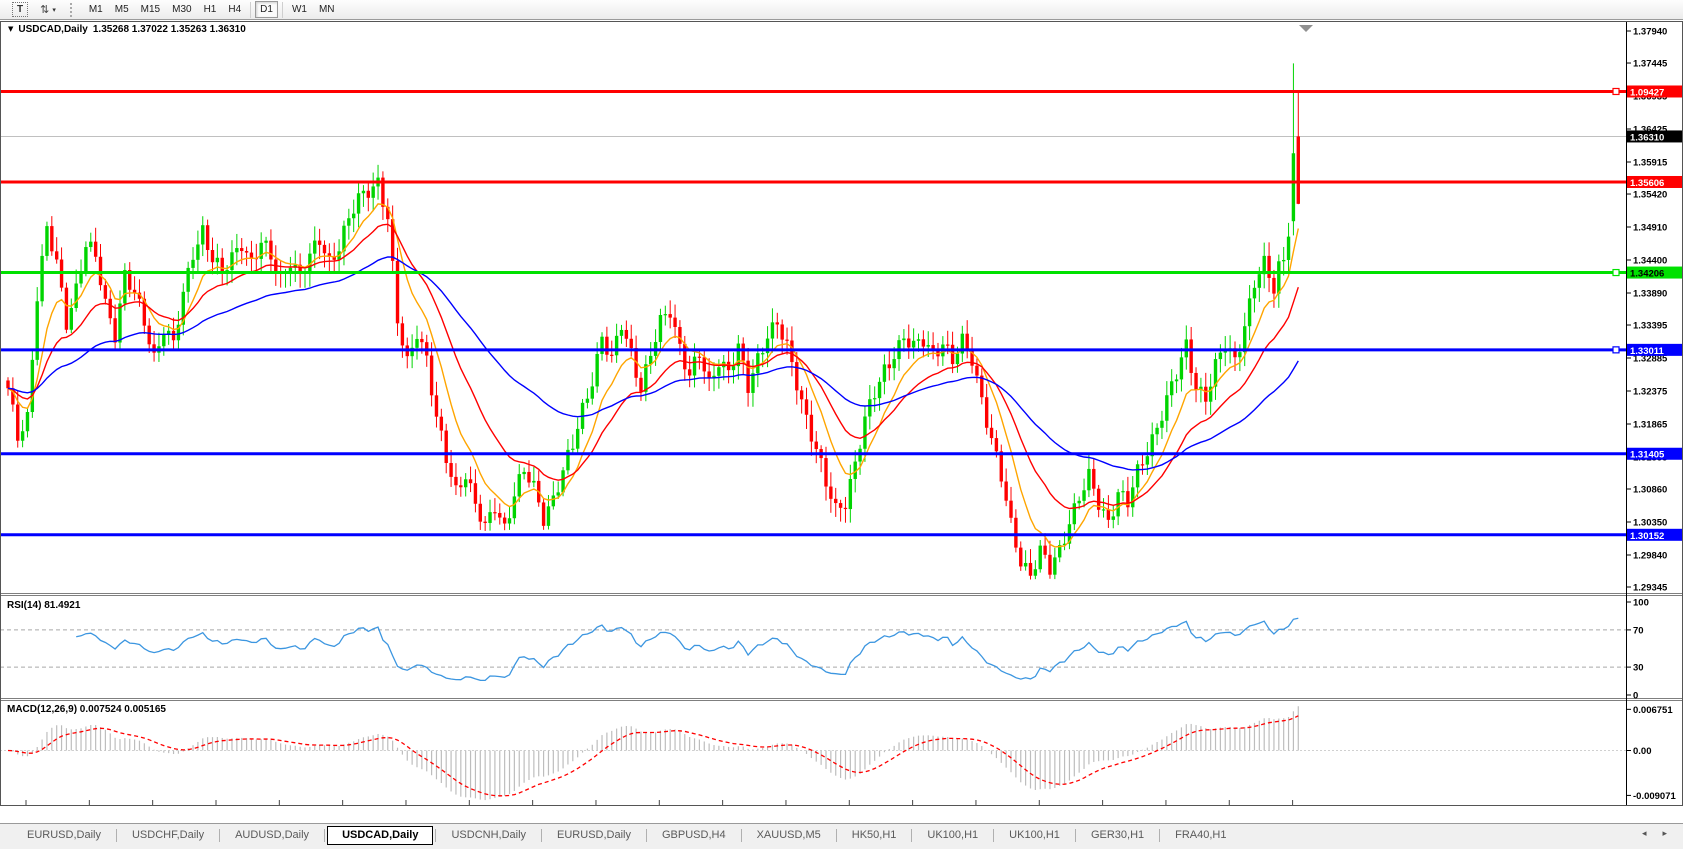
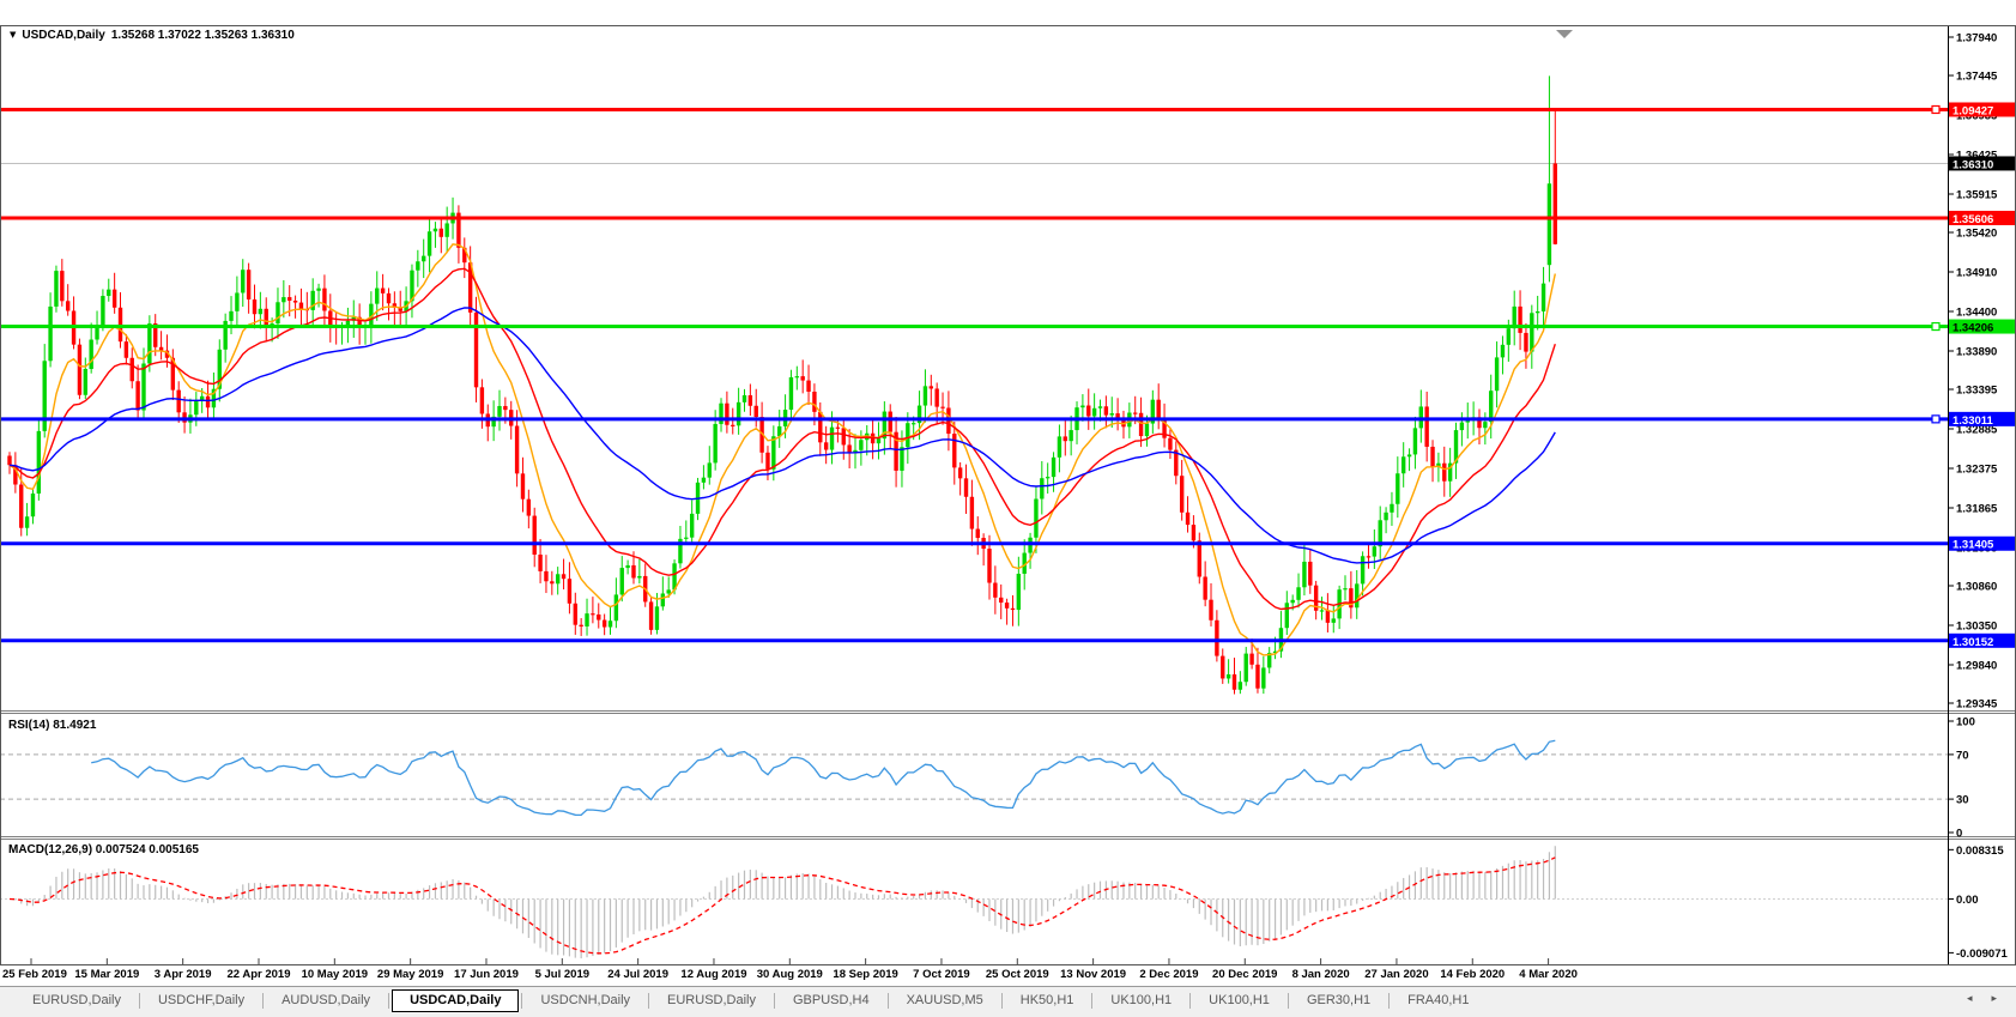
- T
- ⇅
- ▾
- M1
- M5
- M15
- M30
- H1
- H4
- D1
- W1
- MN
  1.37940
  1.37445
  1.36425
  1.35915
  1.35420
  1.34910
  1.34400
  1.33890
  1.33395
  1.32885
  1.32375
  1.31865
  1.30860
  1.30350
  1.29840
  1.29345
  100
  70
  30
  0
- 0.006751
+ 0.008315
  0.00
  -0.009071
  1.09427
  1.35606
  1.34206
  1.33011
  1.31405
  1.30152
  1.36310
  ▼
  USDCAD,Daily
  1.35268 1.37022 1.35263 1.36310
  RSI(14) 81.4921
  MACD(12,26,9) 0.007524 0.005165
+ 25 Feb 2019
+ 15 Mar 2019
+ 3 Apr 2019
+ 22 Apr 2019
+ 10 May 2019
+ 29 May 2019
+ 17 Jun 2019
+ 5 Jul 2019
+ 24 Jul 2019
+ 12 Aug 2019
+ 30 Aug 2019
+ 18 Sep 2019
+ 7 Oct 2019
+ 25 Oct 2019
+ 13 Nov 2019
+ 2 Dec 2019
+ 20 Dec 2019
+ 8 Jan 2020
+ 27 Jan 2020
+ 14 Feb 2020
+ 4 Mar 2020
  EURUSD,Daily
  USDCHF,Daily
  AUDUSD,Daily
  USDCAD,Daily
  USDCNH,Daily
  EURUSD,Daily
  GBPUSD,H4
  XAUUSD,M5
  HK50,H1
  UK100,H1
  UK100,H1
  GER30,H1
  FRA40,H1
  ◂
  ▸
